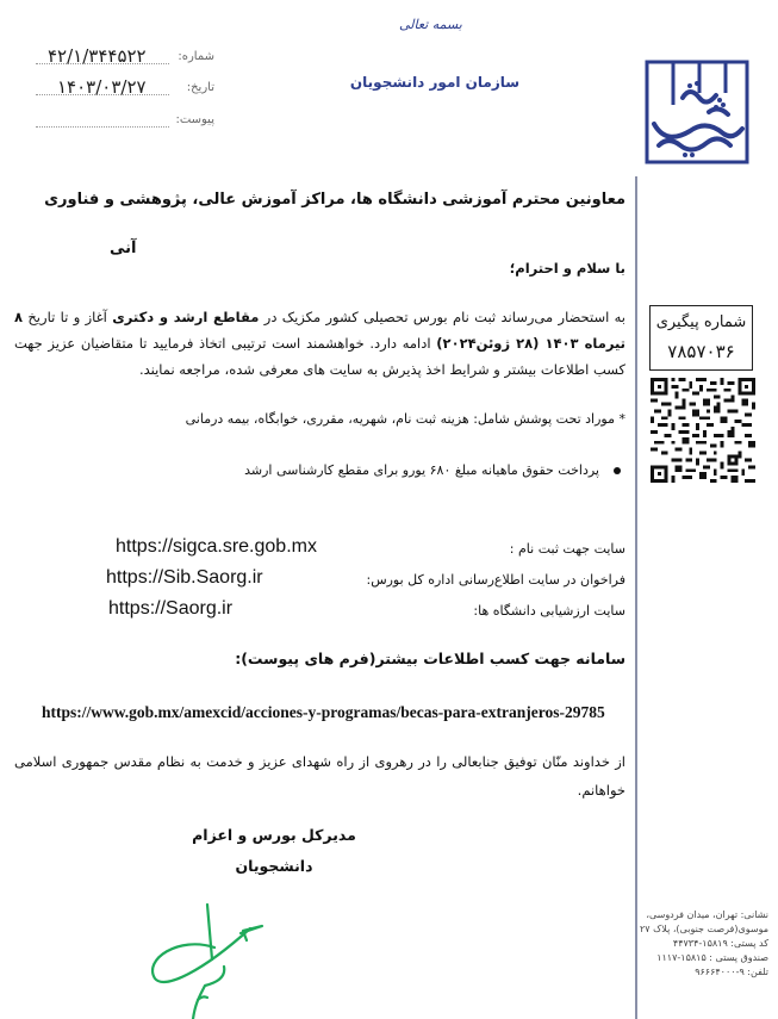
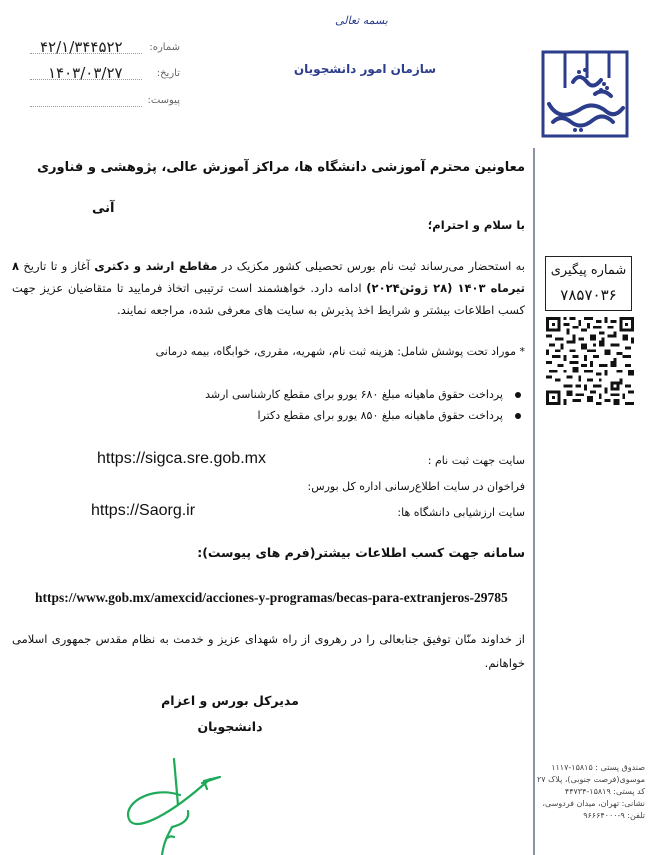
  بسمه تعالی
  سازمان امور دانشجویان
  شماره:
  ۴۲/۱/۳۴۴۵۲۲
  تاریخ:
  ۱۴۰۳/۰۳/۲۷
  پیوست:
  معاونین محترم آموزشی دانشگاه ها، مراکز آموزش عالی، پژوهشی و فناوری
  آنی
  با سلام و احترام؛
  به استحضار می‌رساند ثبت نام بورس تحصیلی کشور مکزیک در مقاطع ارشد و دکتری آغاز و تا تاریخ ۸ تیرماه ۱۴۰۳ (۲۸ ژوئن۲۰۲۴) ادامه دارد. خواهشمند است ترتیبی اتخاذ فرمایید تا متقاضیان عزیز جهت کسب اطلاعات بیشتر و شرایط اخذ پذیرش به سایت های معرفی شده، مراجعه نمایند.
  * موراد تحت پوشش شامل: هزینه ثبت نام، شهریه، مقرری، خوابگاه، بیمه درمانی
  پرداخت حقوق ماهیانه مبلغ ۶۸۰ یورو برای مقطع کارشناسی ارشد
+ پرداخت حقوق ماهیانه مبلغ ۸۵۰ یورو برای مقطع دکترا
  سایت جهت ثبت نام :
  https://sigca.sre.gob.mx
  فراخوان در سایت اطلاع‌رسانی اداره کل بورس:
- https://Sib.Saorg.ir
  سایت ارزشیابی دانشگاه ها:
  https://Saorg.ir
  سامانه جهت کسب اطلاعات بیشتر(فرم های پیوست):
  https://www.gob.mx/amexcid/acciones-y-programas/becas-para-extranjeros-29785
  از خداوند منّان توفیق جنابعالی را در رهروی از راه شهدای عزیز و خدمت به نظام مقدس جمهوری اسلامی خواهانم.
  مدیرکل بورس و اعزام دانشجویان
  شماره پیگیری
  ۷۸۵۷۰۳۶
- نشانی: تهران، میدان فردوسی،
+ صندوق پستی : ۱۵۸۱۵-۱۱۱۷
  موسوی(فرصت جنوبی)، پلاک ۲۷
  کد پستی: ۱۵۸۱۹-۴۴۷۳۴
- صندوق پستی : ۱۵۸۱۵-۱۱۱۷
+ نشانی: تهران، میدان فردوسی،
  تلفن: ۹-۹۶۶۶۴۰۰۰
